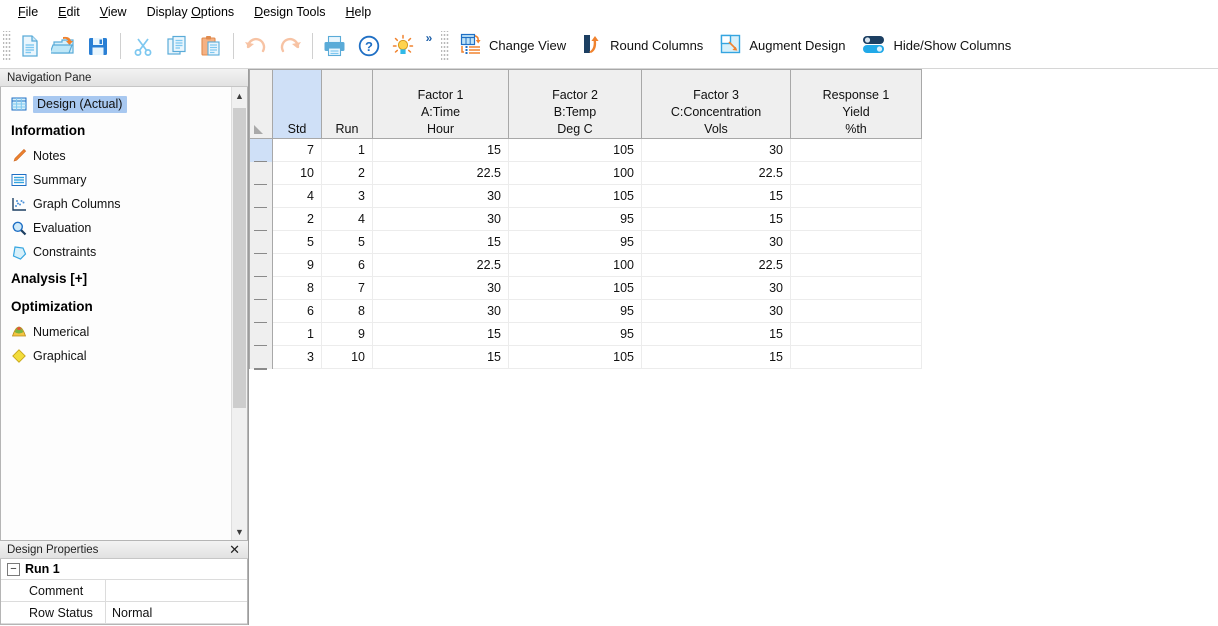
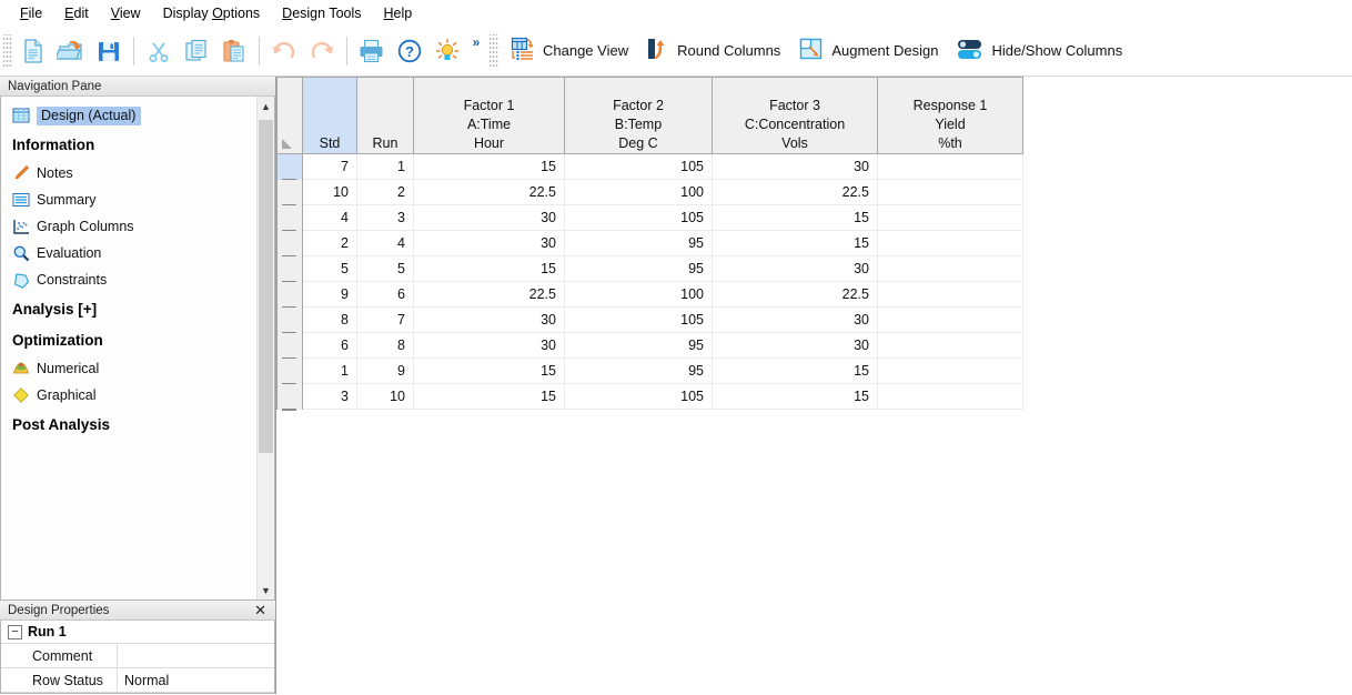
  File
  Edit
  View
  Display Options
  Design Tools
  Help
  ?
  »
  Change View
  Round Columns
  Augment Design
  Hide/Show Columns
  Navigation Pane
  Design (Actual)
  Information
  Notes
  Summary
  Graph Columns
  Evaluation
  Constraints
  Analysis [+]
  Optimization
  Numerical
  Graphical
+ Post Analysis
  ▲
  ▼
  Design Properties
  ✕
  −
  Run 1
  Comment
  Row Status
  Normal
  	Std	Run	Factor 1A:TimeHour	Factor 2B:TempDeg C	Factor 3C:ConcentrationVols	Response 1Yield%th
  	7	1	15	105	30
  	10	2	22.5	100	22.5
  	4	3	30	105	15
  	2	4	30	95	15
  	5	5	15	95	30
  	9	6	22.5	100	22.5
  	8	7	30	105	30
  	6	8	30	95	30
  	1	9	15	95	15
  	3	10	15	105	15
